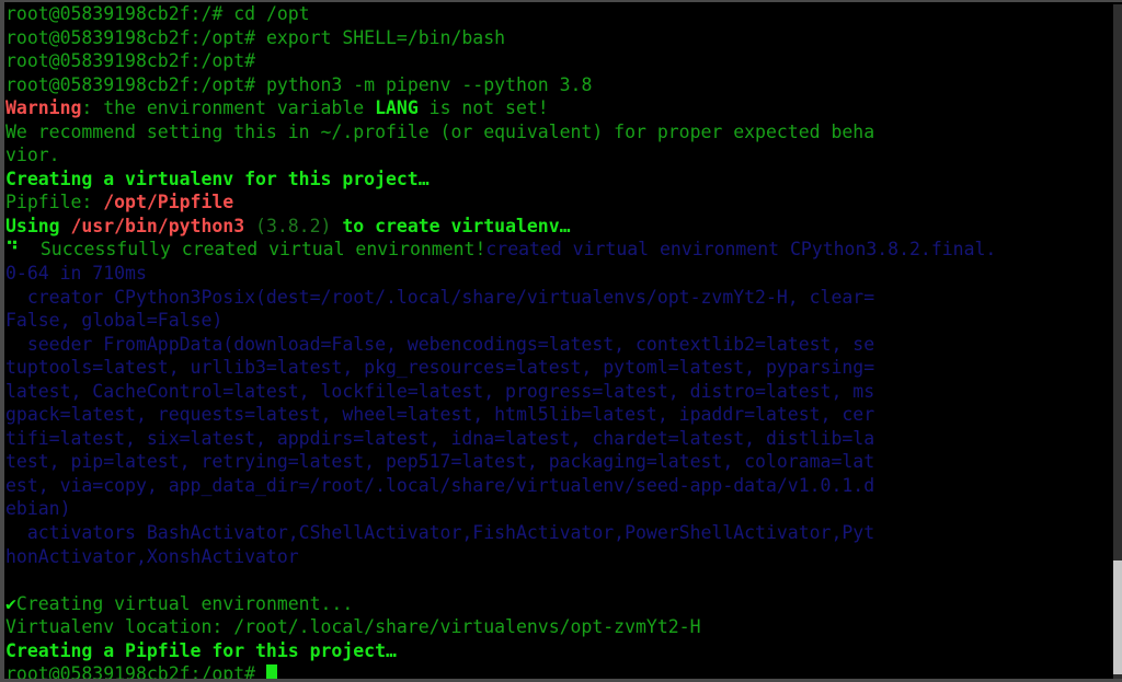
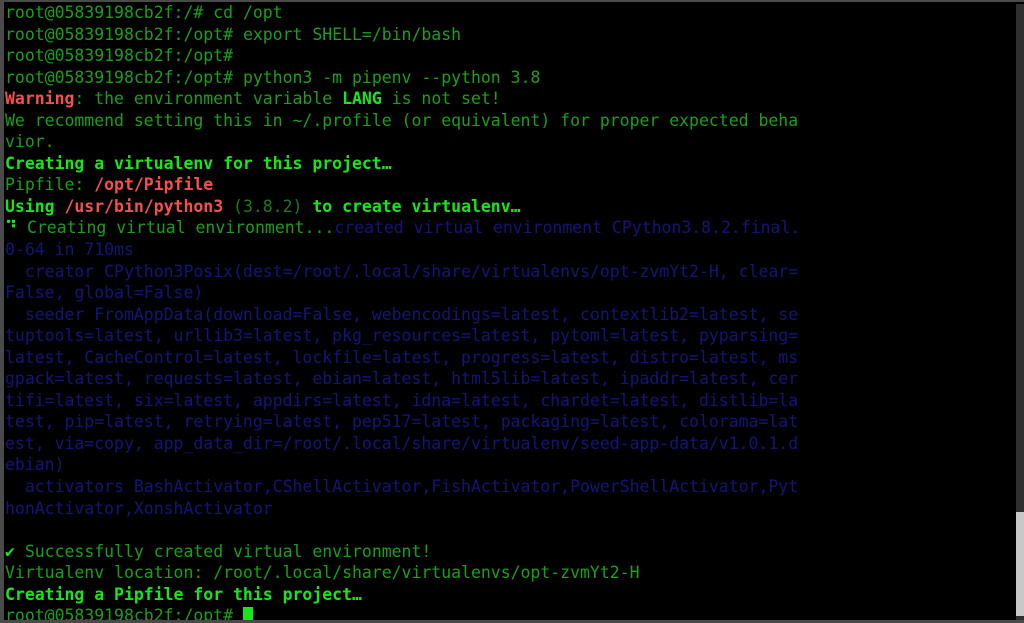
  root@05839198cb2f:/# cd /opt
  root@05839198cb2f:/opt# export SHELL=/bin/bash
  root@05839198cb2f:/opt#
  root@05839198cb2f:/opt# python3 -m pipenv --python 3.8
  Warning: the environment variable LANG is not set!
  We recommend setting this in ~/.profile (or equivalent) for proper expected beha
  vior.
  Creating a virtualenv for this project…
  Pipfile: /opt/Pipfile
  Using /usr/bin/python3 (3.8.2) to create virtualenv…
- ⠙ Successfully created virtual environment!created virtual environment CPython3.8.2.final.
+ ⠙ Creating virtual environment...created virtual environment CPython3.8.2.final.
  0-64 in 710ms
  creator CPython3Posix(dest=/root/.local/share/virtualenvs/opt-zvmYt2-H, clear=
  False, global=False)
  seeder FromAppData(download=False, webencodings=latest, contextlib2=latest, se
  tuptools=latest, urllib3=latest, pkg_resources=latest, pytoml=latest, pyparsing=
  latest, CacheControl=latest, lockfile=latest, progress=latest, distro=latest, ms
- gpack=latest, requests=latest, wheel=latest, html5lib=latest, ipaddr=latest, cer
+ gpack=latest, requests=latest, ebian=latest, html5lib=latest, ipaddr=latest, cer
  tifi=latest, six=latest, appdirs=latest, idna=latest, chardet=latest, distlib=la
  test, pip=latest, retrying=latest, pep517=latest, packaging=latest, colorama=lat
  est, via=copy, app_data_dir=/root/.local/share/virtualenv/seed-app-data/v1.0.1.d
  ebian)
  activators BashActivator,CShellActivator,FishActivator,PowerShellActivator,Pyt
  honActivator,XonshActivator
- ✔Creating virtual environment...
+ ✔ Successfully created virtual environment!
  Virtualenv location: /root/.local/share/virtualenvs/opt-zvmYt2-H
  Creating a Pipfile for this project…
  root@05839198cb2f:/opt#
